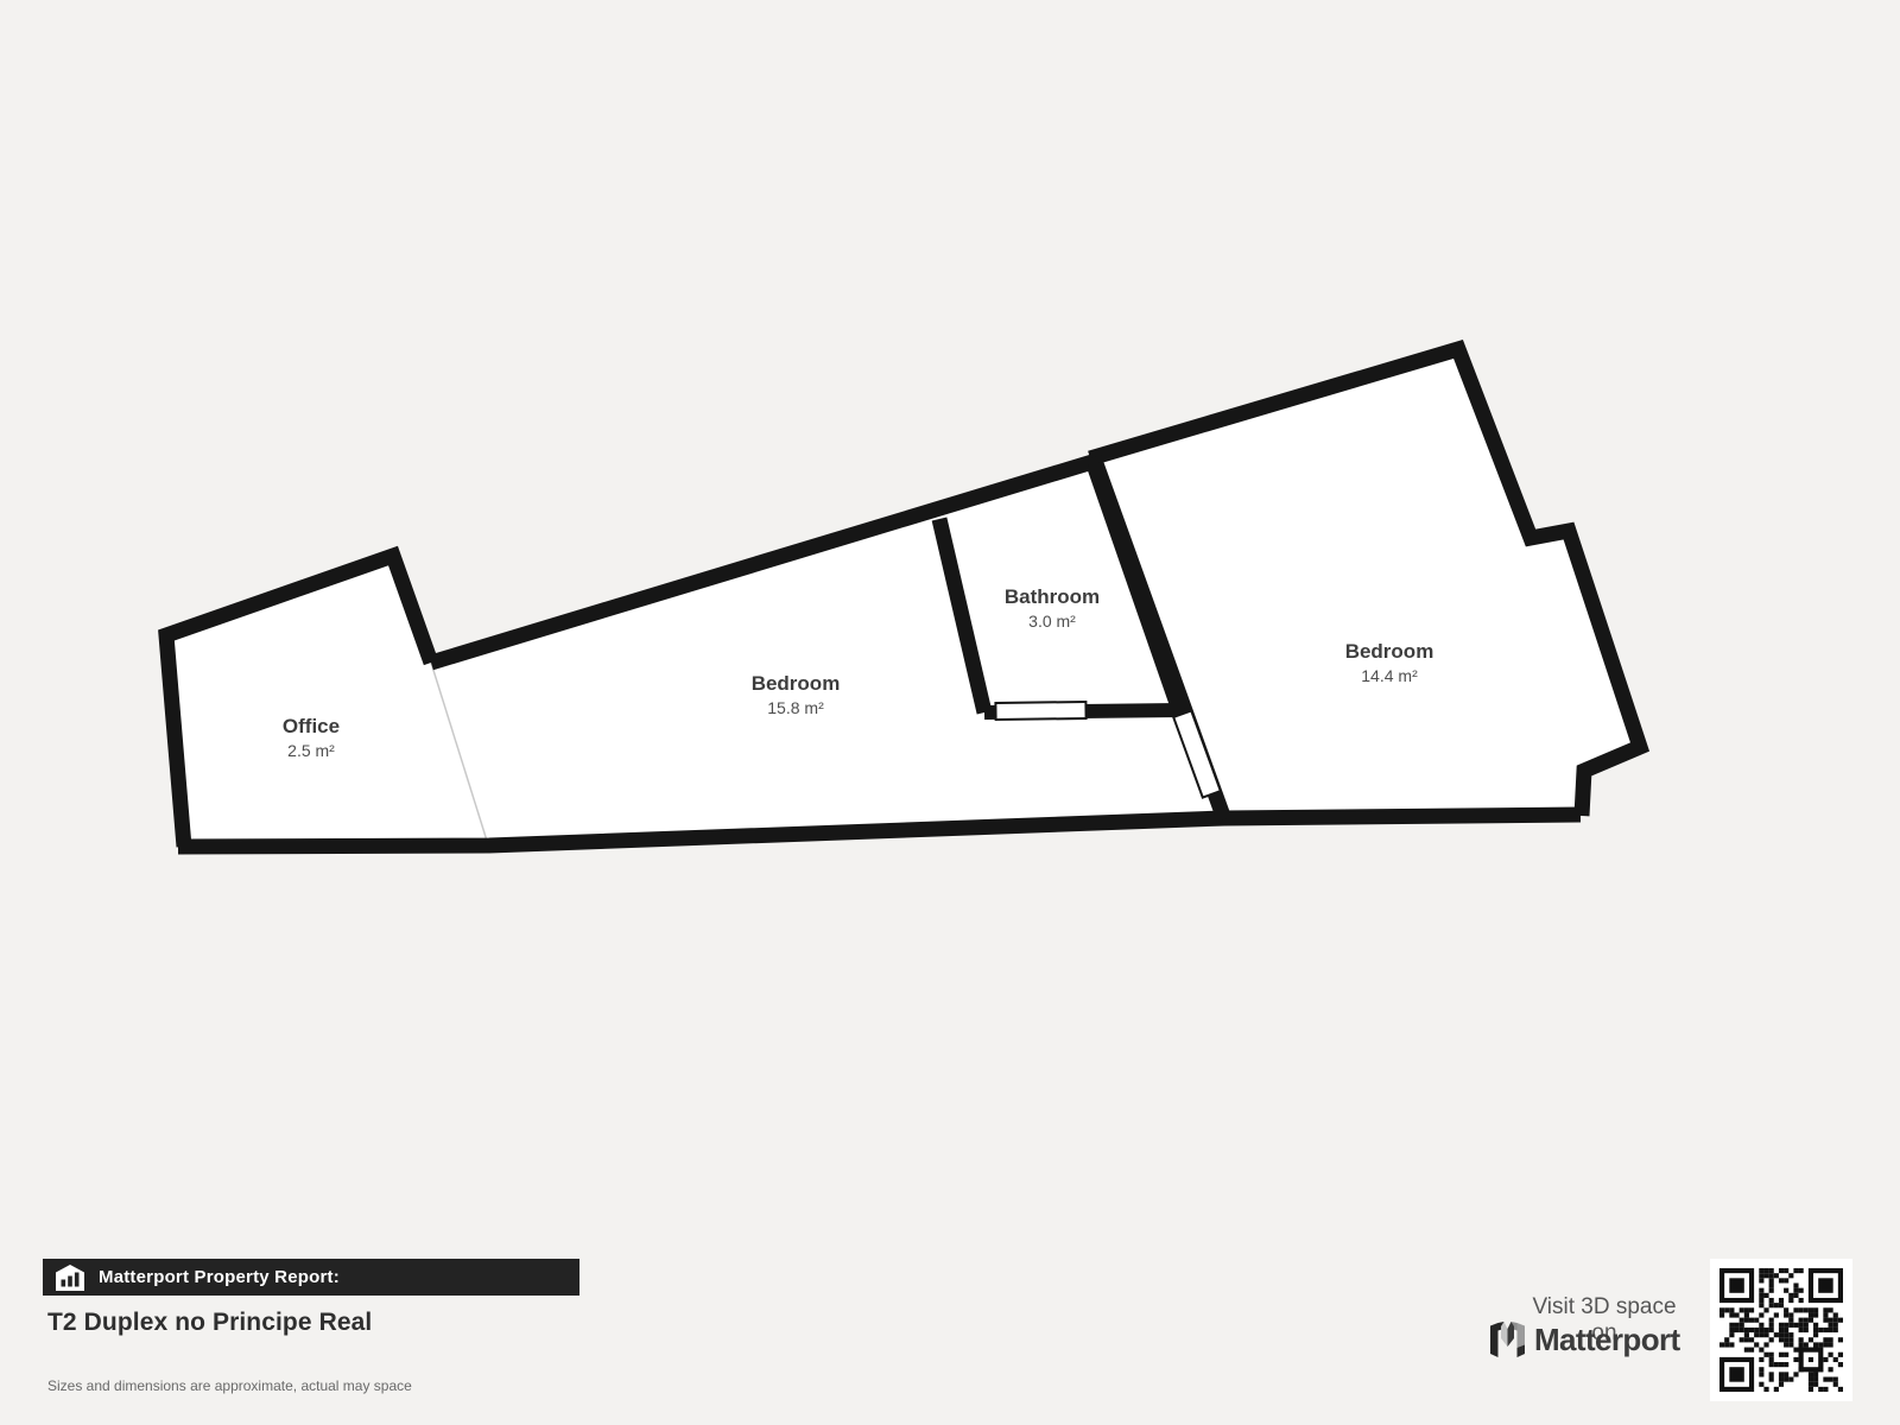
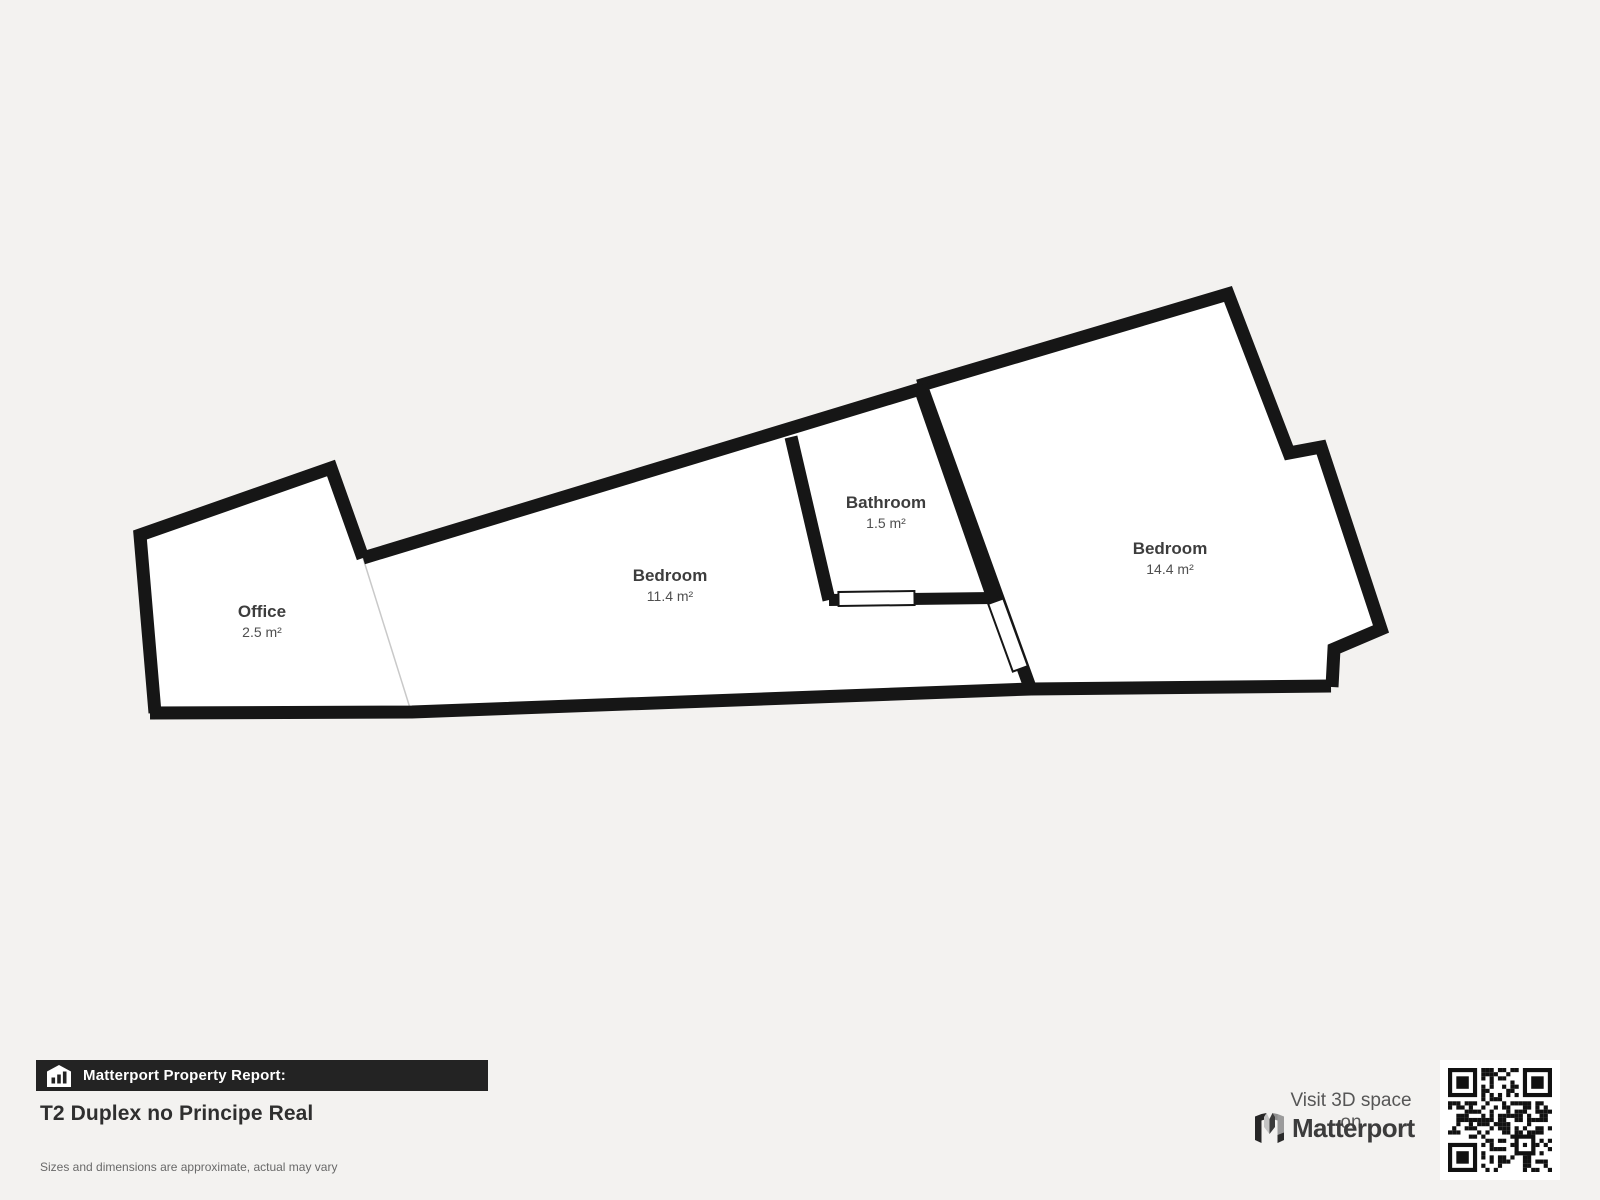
  Office
  2.5 m²
  Bedroom
- 15.8 m²
+ 11.4 m²
  Bathroom
- 3.0 m²
+ 1.5 m²
  Bedroom
  14.4 m²
  Matterport Property Report:
  T2 Duplex no Principe Real
- Sizes and dimensions are approximate, actual may space
+ Sizes and dimensions are approximate, actual may vary
  Visit 3D space on
  Matterport
